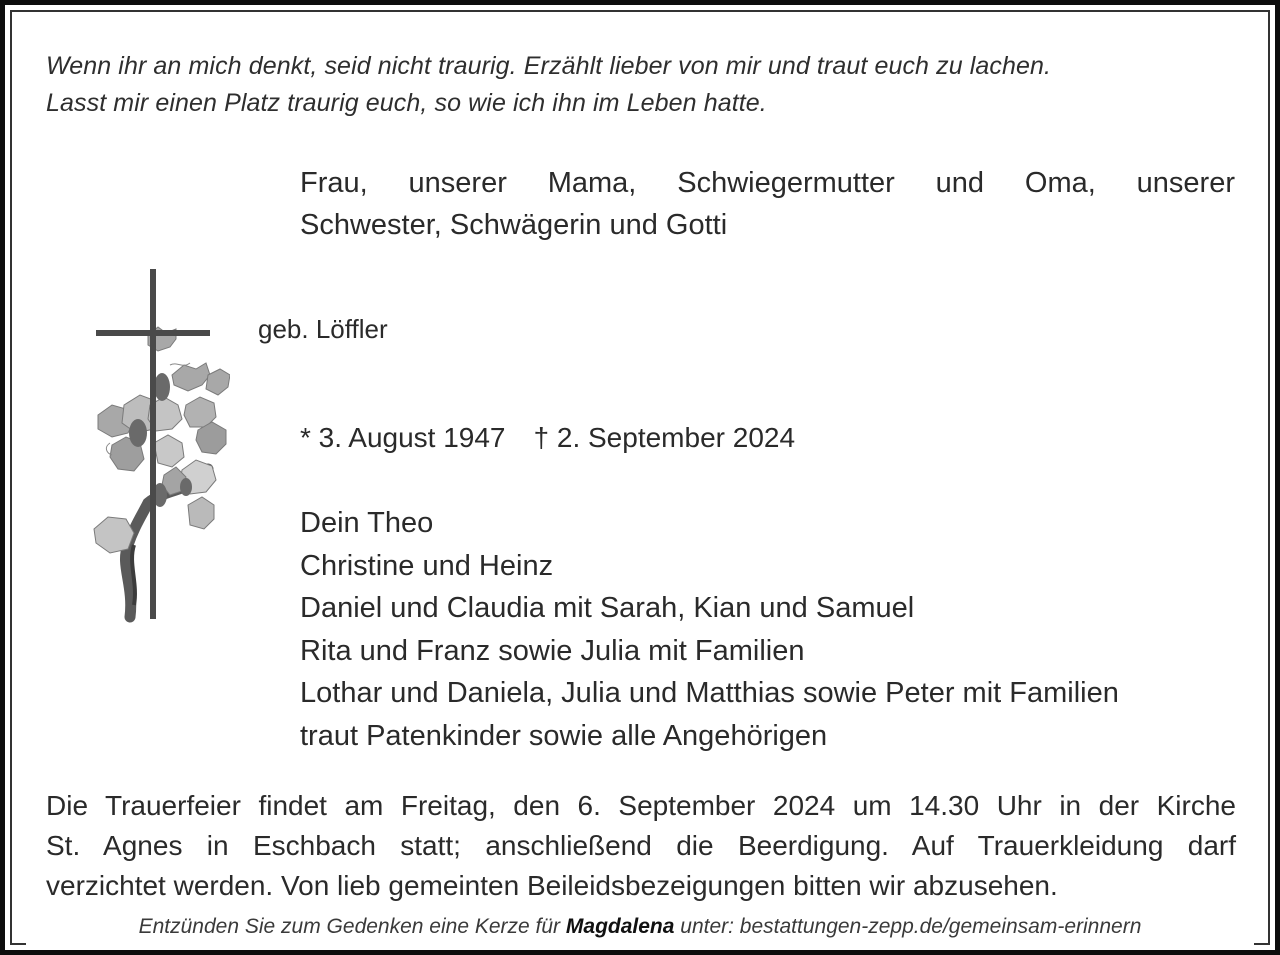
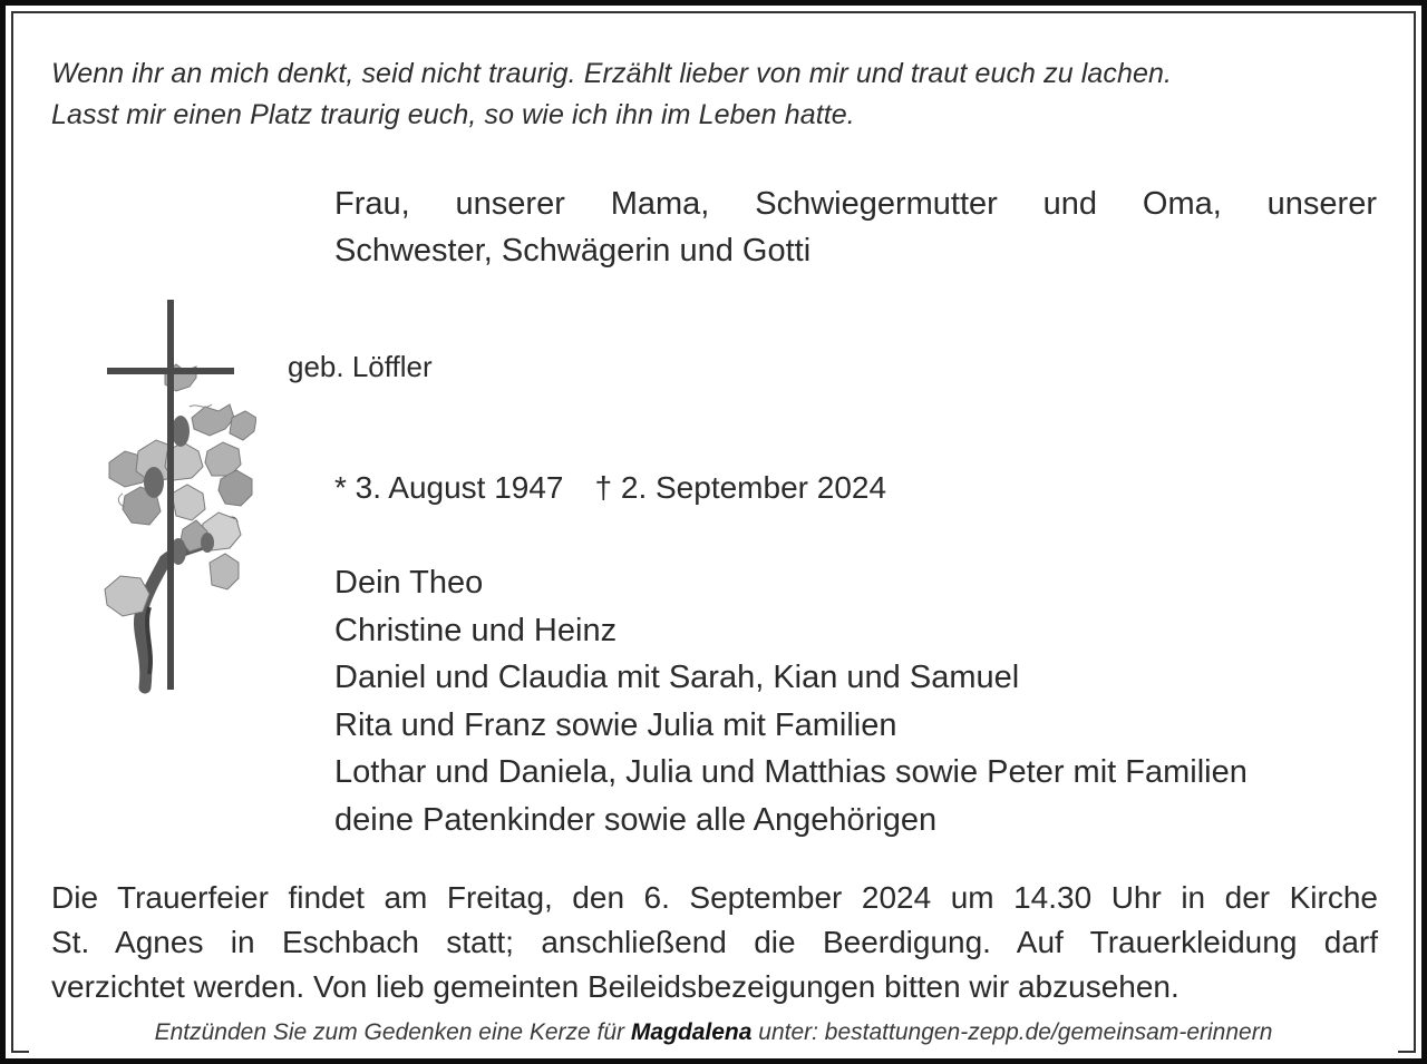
  Wenn ihr an mich denkt, seid nicht traurig. Erzählt lieber von mir und traut euch zu lachen.
  Lasst mir einen Platz traurig euch, so wie ich ihn im Leben hatte.
  Frau, unserer Mama, Schwiegermutter und Oma, unserer
  Schwester, Schwägerin und Gotti
  geb. Löffler
  * 3. August 1947 † 2. September 2024
  Dein Theo
  Christine und Heinz
  Daniel und Claudia mit Sarah, Kian und Samuel
  Rita und Franz sowie Julia mit Familien
  Lothar und Daniela, Julia und Matthias sowie Peter mit Familien
- traut Patenkinder sowie alle Angehörigen
+ deine Patenkinder sowie alle Angehörigen
  Die Trauerfeier findet am Freitag, den 6. September 2024 um 14.30 Uhr in der Kirche
  St. Agnes in Eschbach statt; anschließend die Beerdigung. Auf Trauerkleidung darf
  verzichtet werden. Von lieb gemeinten Beileidsbezeigungen bitten wir abzusehen.
  Entzünden Sie zum Gedenken eine Kerze für Magdalena unter: bestattungen-zepp.de/gemeinsam-erinnern
